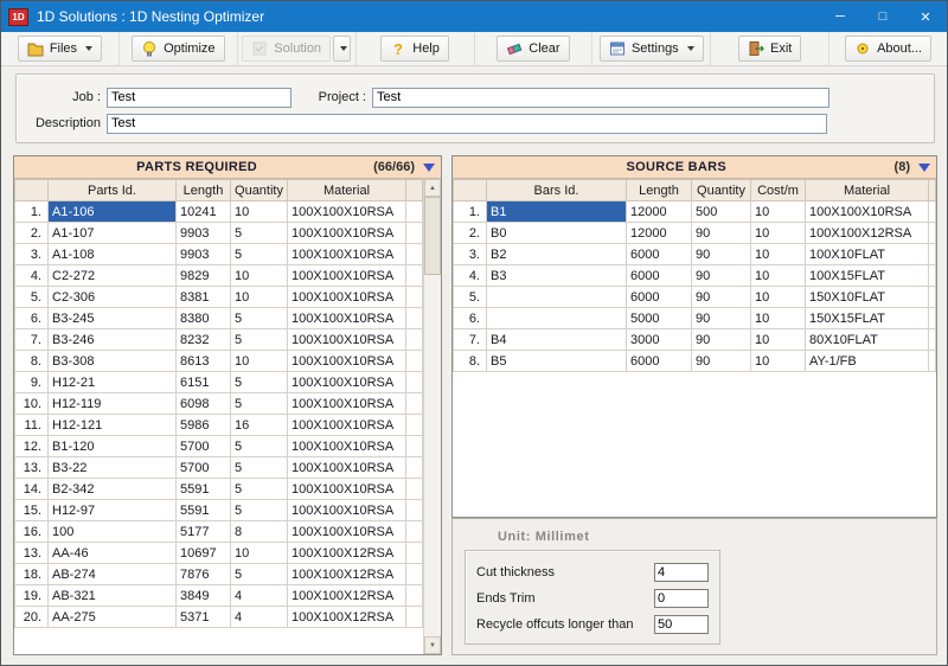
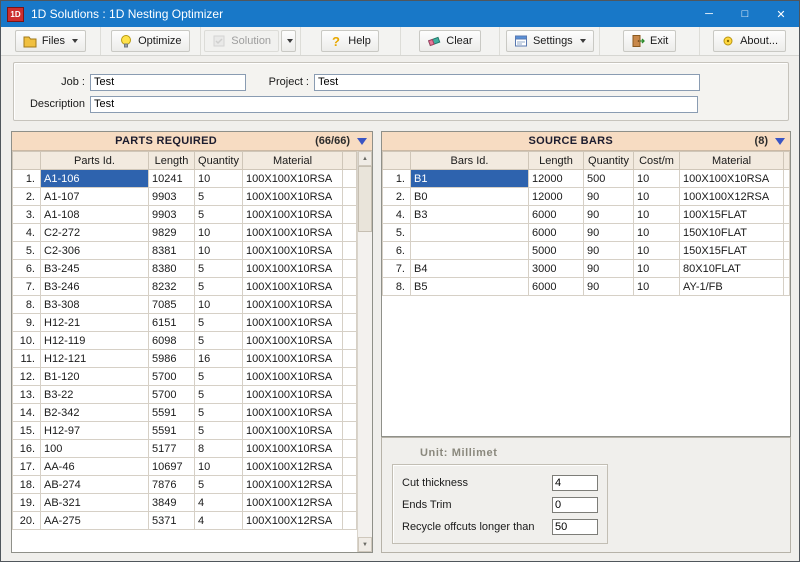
  1D
  1D Solutions : 1D Nesting Optimizer
  ─
  □
  ✕
  Files
  Optimize
  Solution
  ?
  Help
  Clear
  Settings
  Exit
  About...
  Job :
  Test
  Project :
  Test
  Description
  Test
  PARTS REQUIRED
  (66/66)
  	Parts Id.	Length	Quantity	Material
  1.	A1-106	10241	10	100X100X10RSA
  2.	A1-107	9903	5	100X100X10RSA
  3.	A1-108	9903	5	100X100X10RSA
  4.	C2-272	9829	10	100X100X10RSA
  5.	C2-306	8381	10	100X100X10RSA
  6.	B3-245	8380	5	100X100X10RSA
  7.	B3-246	8232	5	100X100X10RSA
- 8.	B3-308	8613	10	100X100X10RSA
+ 8.	B3-308	7085	10	100X100X10RSA
  9.	H12-21	6151	5	100X100X10RSA
  10.	H12-119	6098	5	100X100X10RSA
  11.	H12-121	5986	16	100X100X10RSA
  12.	B1-120	5700	5	100X100X10RSA
  13.	B3-22	5700	5	100X100X10RSA
  14.	B2-342	5591	5	100X100X10RSA
  15.	H12-97	5591	5	100X100X10RSA
  16.	100	5177	8	100X100X10RSA
- 13.	AA-46	10697	10	100X100X12RSA
+ 17.	AA-46	10697	10	100X100X12RSA
  18.	AB-274	7876	5	100X100X12RSA
  19.	AB-321	3849	4	100X100X12RSA
  20.	AA-275	5371	4	100X100X12RSA
  SOURCE BARS
  (8)
  	Bars Id.	Length	Quantity	Cost/m	Material
  1.	B1	12000	500	10	100X100X10RSA
  2.	B0	12000	90	10	100X100X12RSA
- 3.	B2	6000	90	10	100X10FLAT
  4.	B3	6000	90	10	100X15FLAT
  5.		6000	90	10	150X10FLAT
  6.		5000	90	10	150X15FLAT
  7.	B4	3000	90	10	80X10FLAT
  8.	B5	6000	90	10	AY-1/FB
  Unit: Millimet
  Cut thickness
  4
  Ends Trim
  0
  Recycle offcuts longer than
  50
